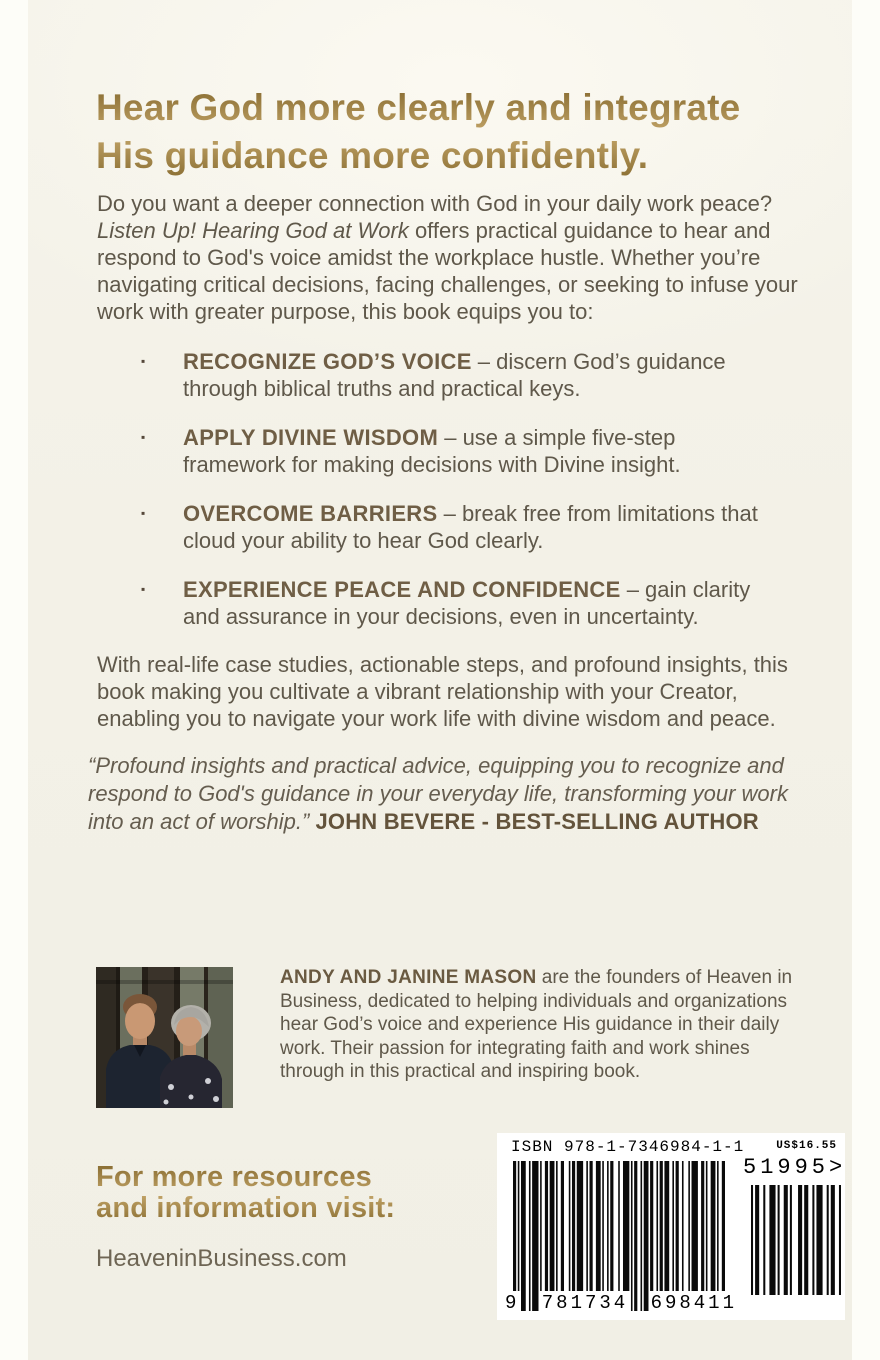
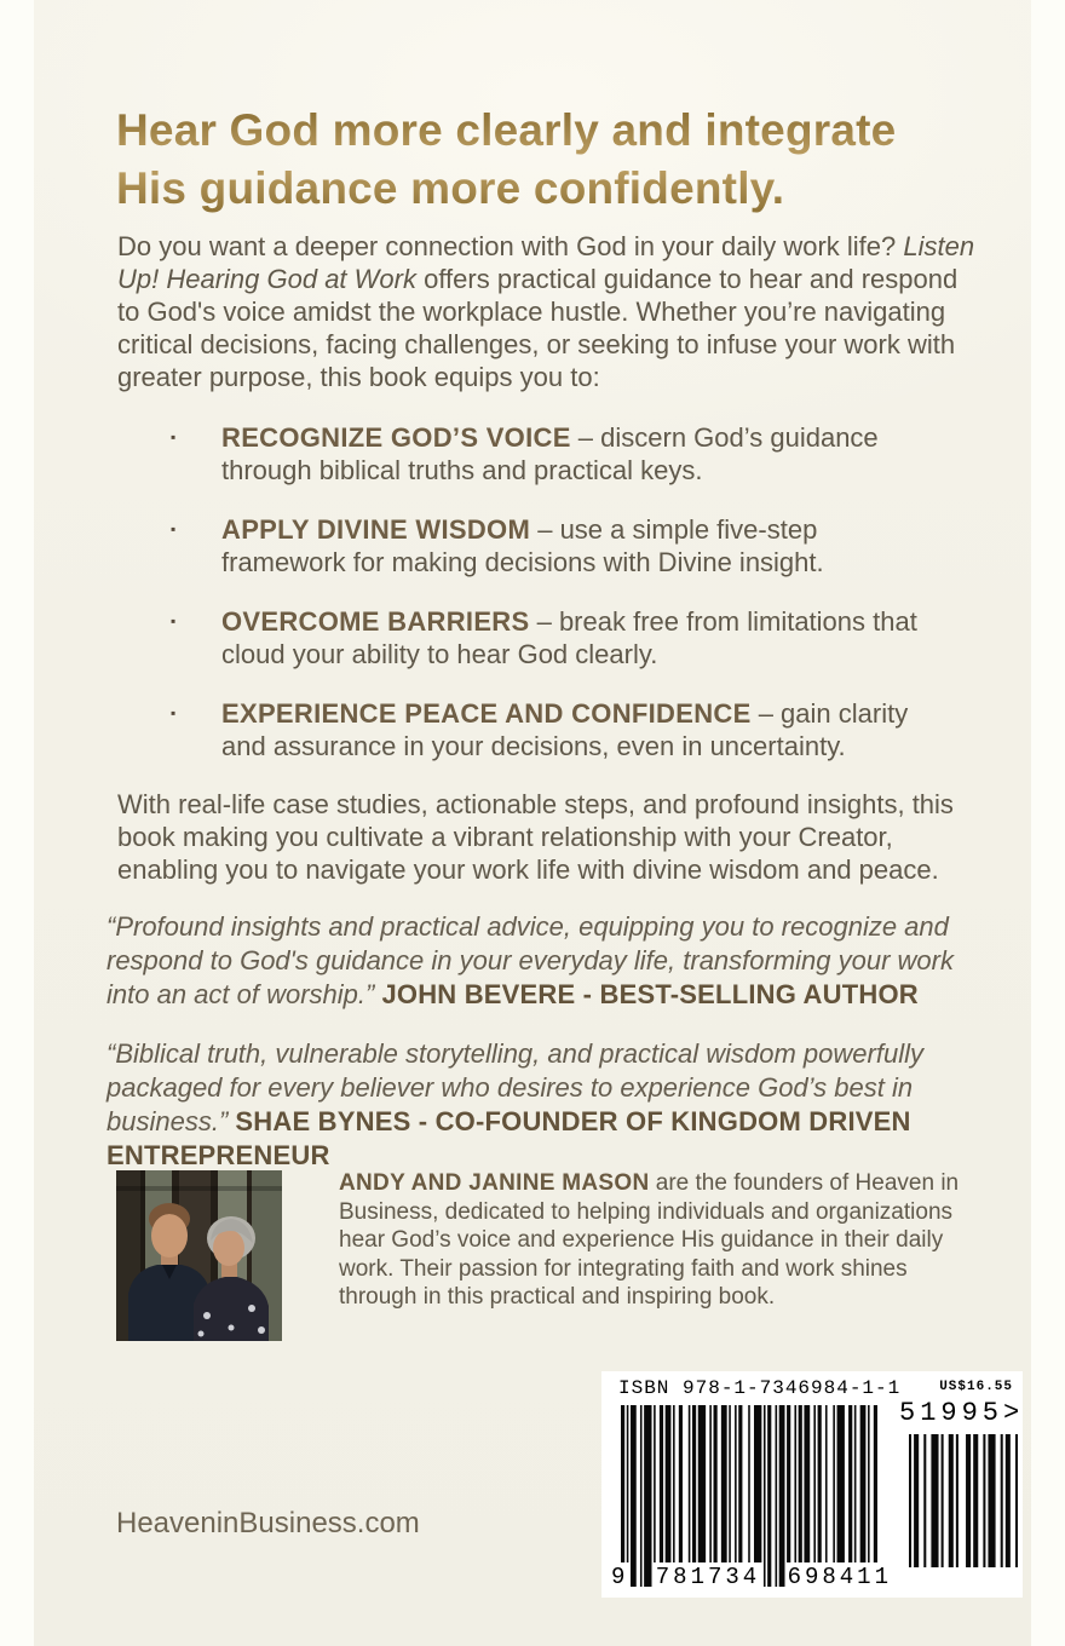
  Hear God more clearly and integrate
  His guidance more confidently.
- Do you want a deeper connection with God in your daily work peace? Listen Up! Hearing God at Work offers practical guidance to hear and respond to God's voice amidst the workplace hustle. Whether you’re navigating critical decisions, facing challenges, or seeking to infuse your work with greater purpose, this book equips you to:
+ Do you want a deeper connection with God in your daily work life? Listen Up! Hearing God at Work offers practical guidance to hear and respond to God's voice amidst the workplace hustle. Whether you’re navigating critical decisions, facing challenges, or seeking to infuse your work with greater purpose, this book equips you to:
  ▪
  RECOGNIZE GOD’S VOICE – discern God’s guidance through biblical truths and practical keys.
  ▪
  APPLY DIVINE WISDOM – use a simple five-step framework for making decisions with Divine insight.
  ▪
  OVERCOME BARRIERS – break free from limitations that cloud your ability to hear God clearly.
  ▪
  EXPERIENCE PEACE AND CONFIDENCE – gain clarity and assurance in your decisions, even in uncertainty.
  With real-life case studies, actionable steps, and profound insights, this book making you cultivate a vibrant relationship with your Creator, enabling you to navigate your work life with divine wisdom and peace.
  “Profound insights and practical advice, equipping you to recognize and respond to God's guidance in your everyday life, transforming your work into an act of worship.” JOHN BEVERE - BEST-SELLING AUTHOR
+ “Biblical truth, vulnerable storytelling, and practical wisdom powerfully packaged for every believer who desires to experience God’s best in business.” SHAE BYNES - CO-FOUNDER OF KINGDOM DRIVEN ENTREPRENEUR
  ANDY AND JANINE MASON are the founders of Heaven in Business, dedicated to helping individuals and organizations hear God’s voice and experience His guidance in their daily work. Their passion for integrating faith and work shines through in this practical and inspiring book.
- For more resources
- and information visit:
  HeaveninBusiness.com
  ISBN 978-1-7346984-1-1
  US$16.55
  51995>
  9
  781734
  698411
